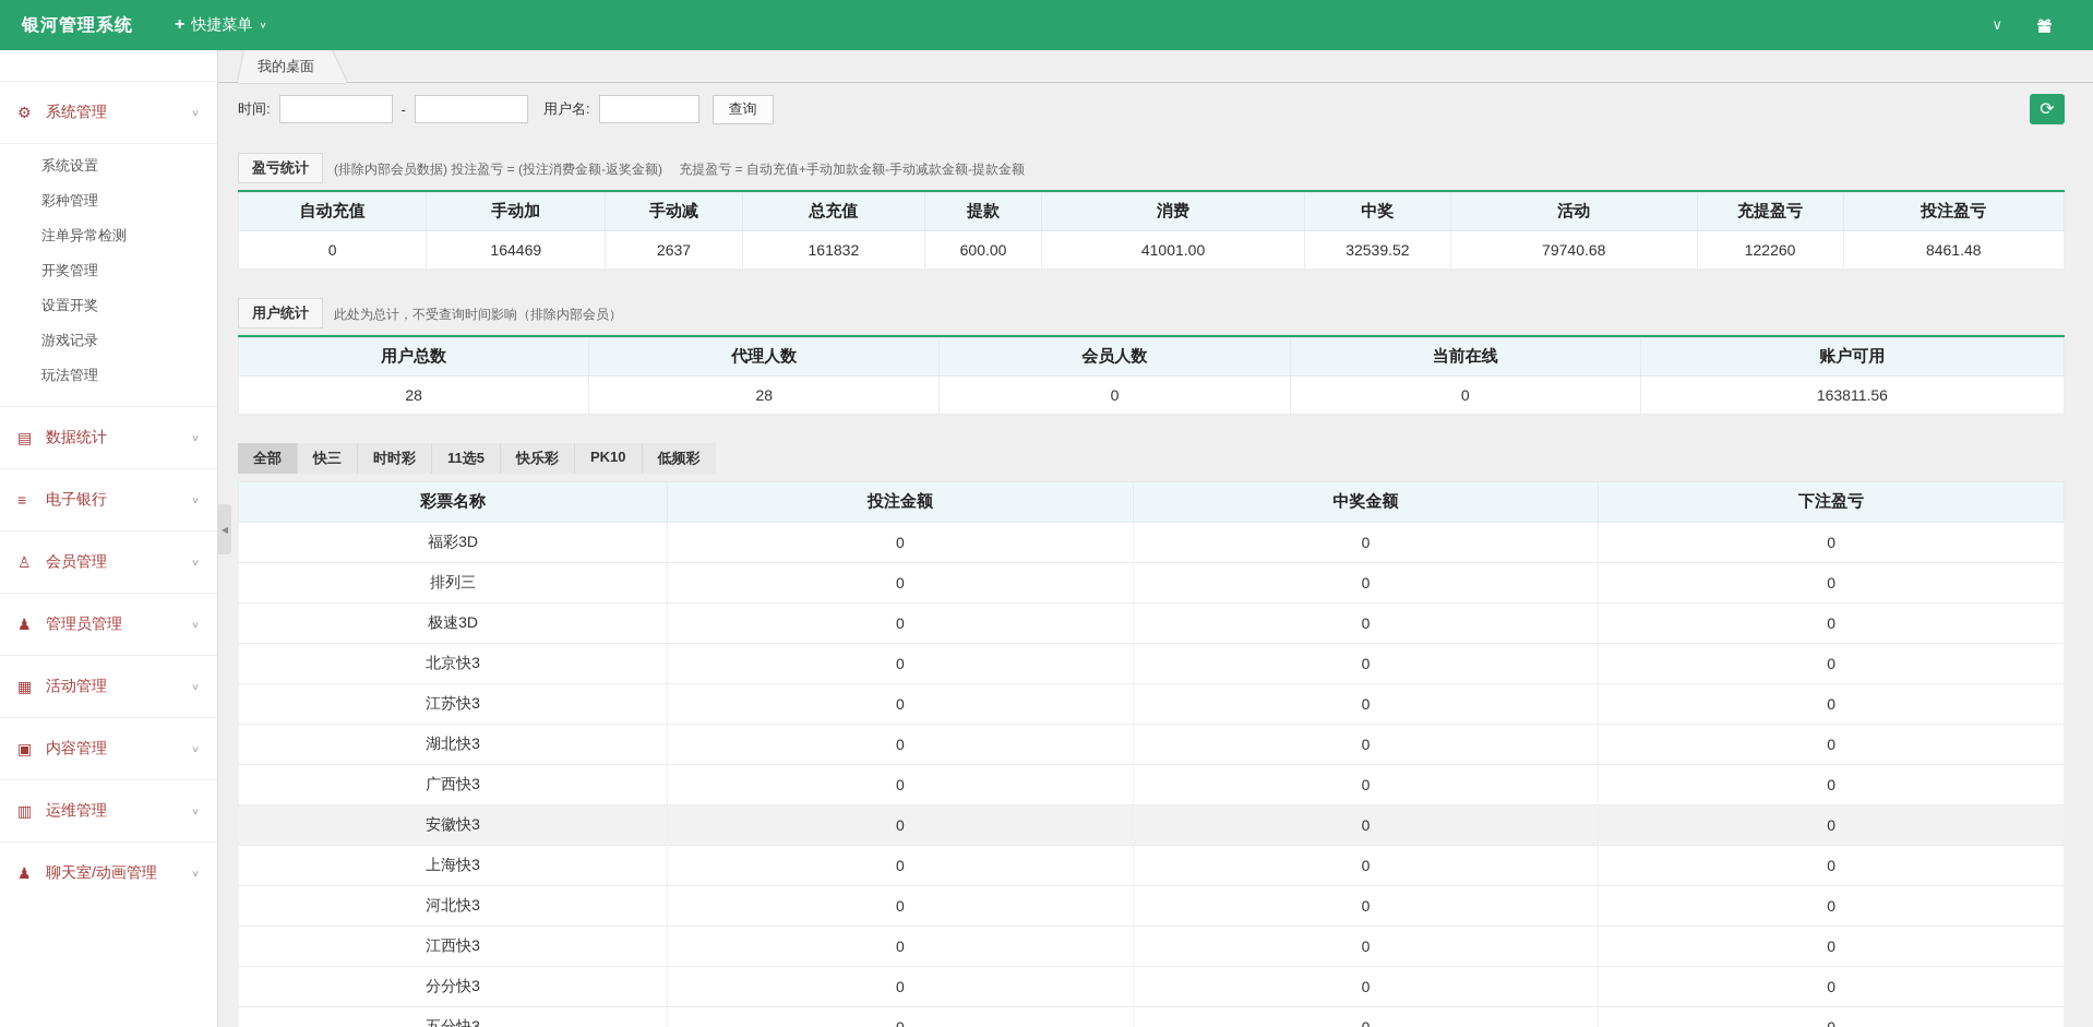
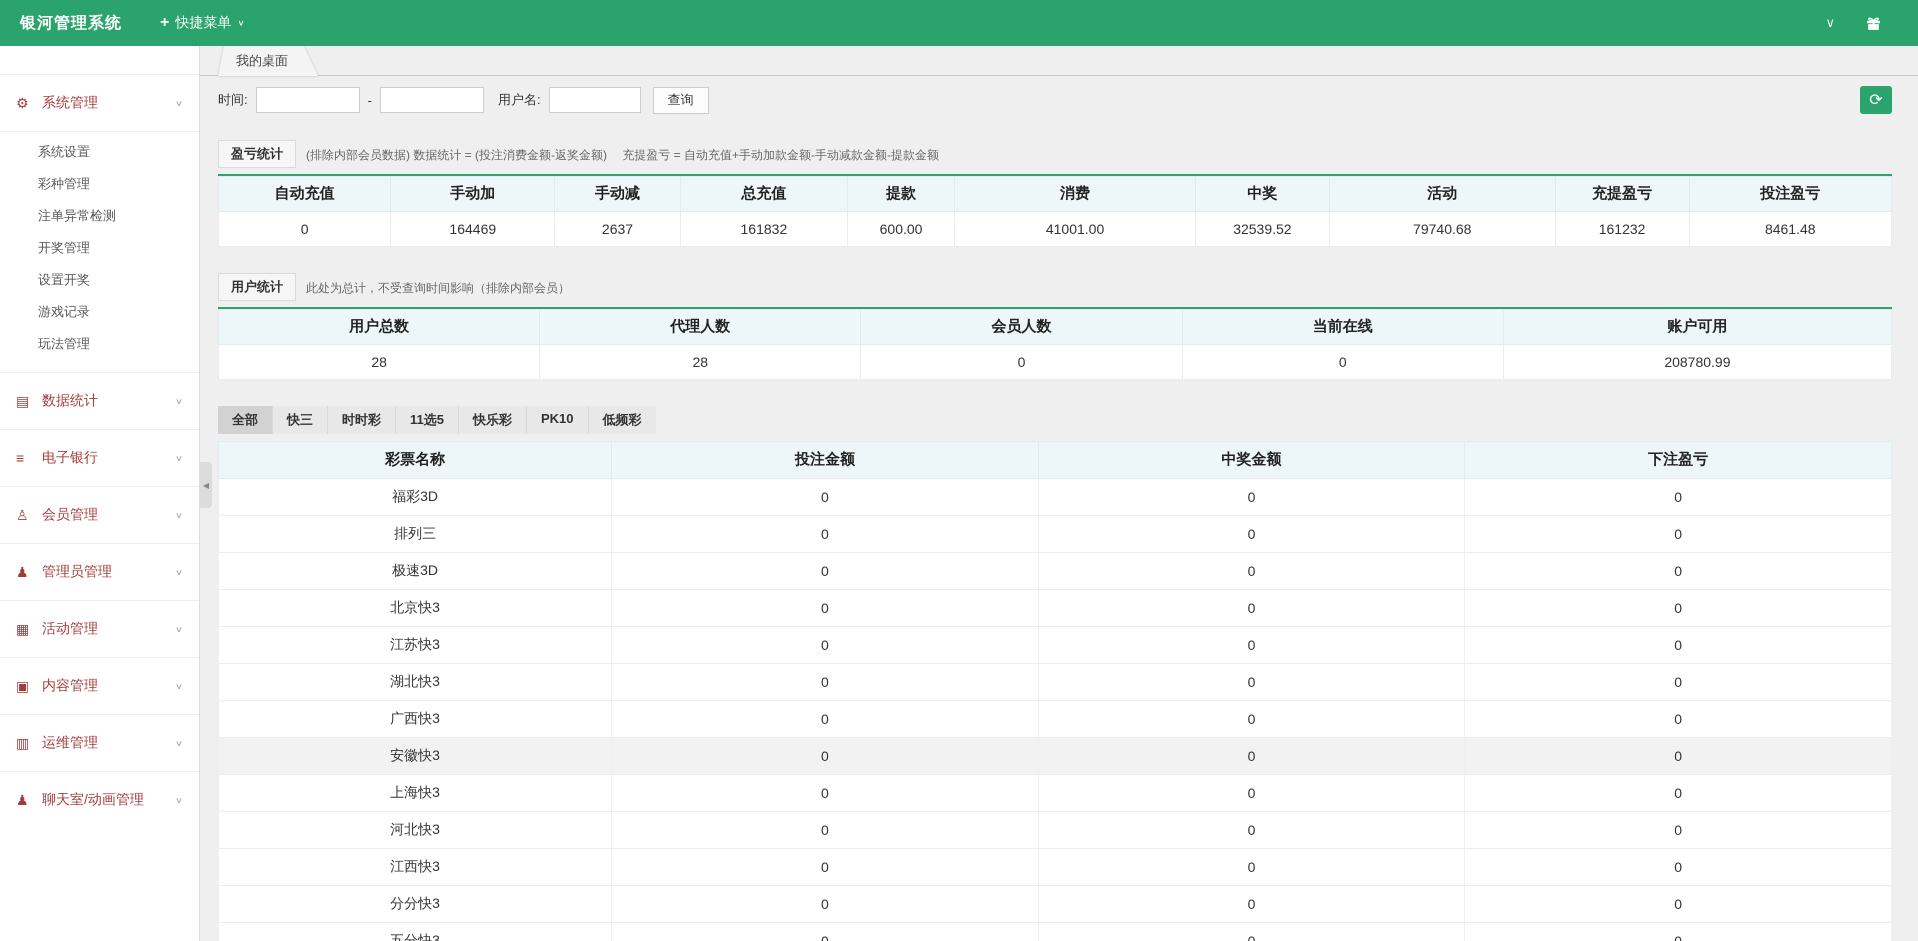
  银河管理系统
  +
  快捷菜单
  ∨
  ∨
  ⚙
  系统管理
  ∨
  系统设置
  彩种管理
  注单异常检测
  开奖管理
  设置开奖
  游戏记录
  玩法管理
  ▤
  数据统计
  ∨
  ≡
  电子银行
  ∨
  ♙
  会员管理
  ∨
  ♟
  管理员管理
  ∨
  ▦
  活动管理
  ∨
  ▣
  内容管理
  ∨
  ▥
  运维管理
  ∨
  ♟
  聊天室/动画管理
  ∨
  ◀
  我的桌面
  时间:
  -
  用户名:
  查询
  ⟳
  盈亏统计
- (排除内部会员数据) 投注盈亏 = (投注消费金额-返奖金额) 充提盈亏 = 自动充值+手动加款金额-手动减款金额-提款金额
+ (排除内部会员数据) 数据统计 = (投注消费金额-返奖金额) 充提盈亏 = 自动充值+手动加款金额-手动减款金额-提款金额
  自动充值	手动加	手动减	总充值	提款	消费	中奖	活动	充提盈亏	投注盈亏
- 0	164469	2637	161832	600.00	41001.00	32539.52	79740.68	122260	8461.48
+ 0	164469	2637	161832	600.00	41001.00	32539.52	79740.68	161232	8461.48
  用户统计
  此处为总计，不受查询时间影响（排除内部会员）
  用户总数	代理人数	会员人数	当前在线	账户可用
- 28	28	0	0	163811.56
+ 28	28	0	0	208780.99
  全部
  快三
  时时彩
  11选5
  快乐彩
  PK10
  低频彩
  彩票名称	投注金额	中奖金额	下注盈亏
  福彩3D	0	0	0
  排列三	0	0	0
  极速3D	0	0	0
  北京快3	0	0	0
  江苏快3	0	0	0
  湖北快3	0	0	0
  广西快3	0	0	0
  安徽快3	0	0	0
  上海快3	0	0	0
  河北快3	0	0	0
  江西快3	0	0	0
  分分快3	0	0	0
